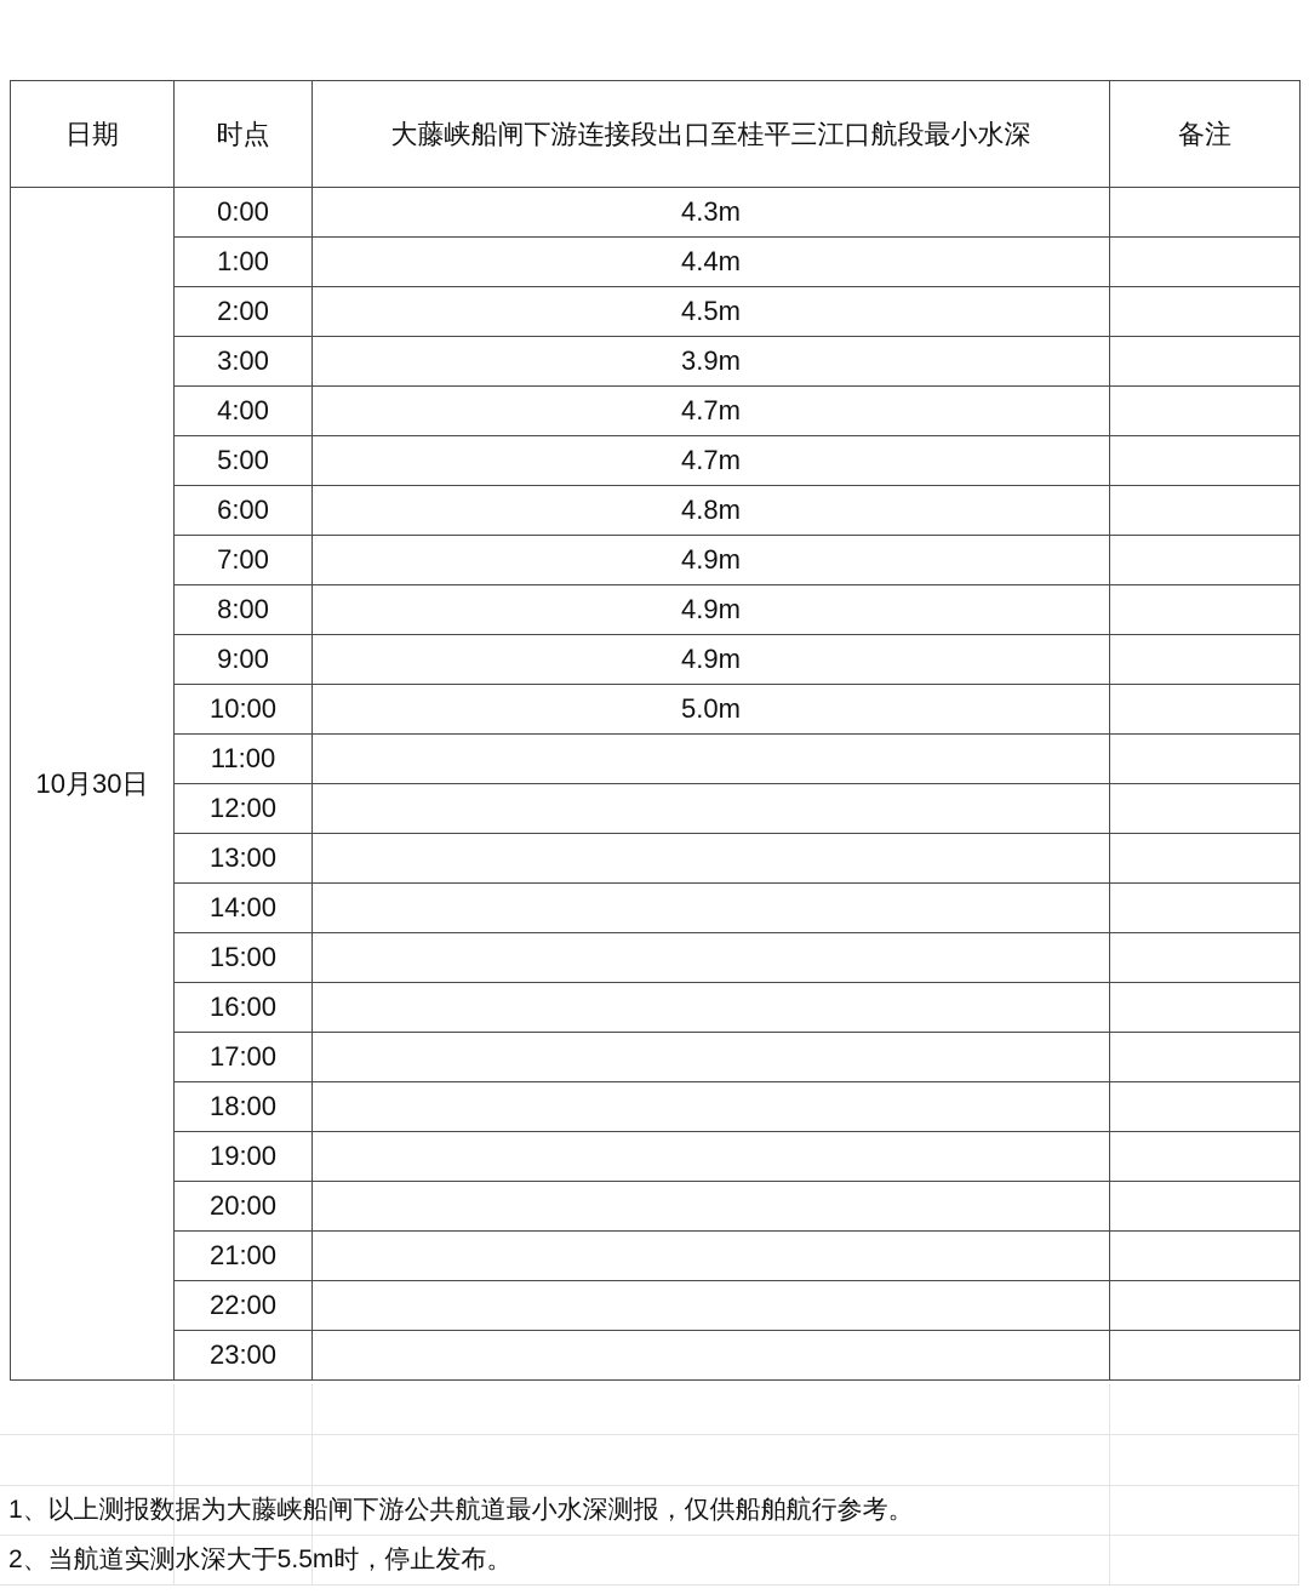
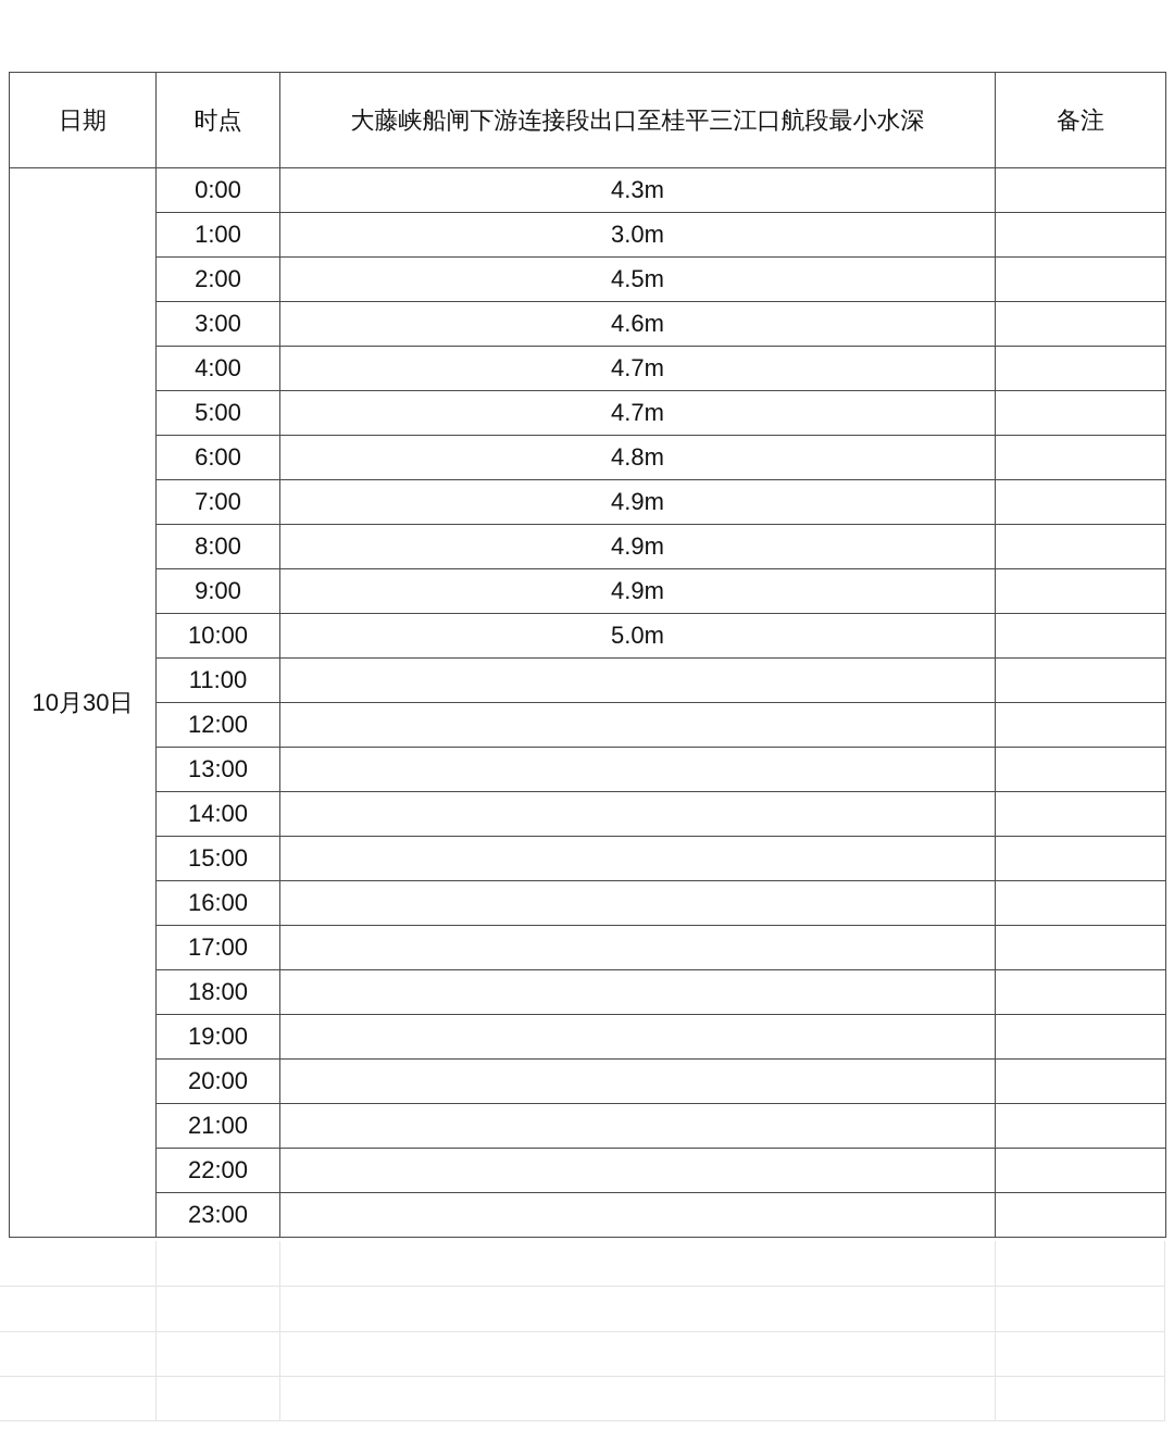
  日期	时点	大藤峡船闸下游连接段出口至桂平三江口航段最小水深	备注
  10月30日	0:00	4.3m
- 1:00	4.4m
+ 1:00	3.0m
  2:00	4.5m
- 3:00	3.9m
+ 3:00	4.6m
  4:00	4.7m
  5:00	4.7m
  6:00	4.8m
  7:00	4.9m
  8:00	4.9m
  9:00	4.9m
  10:00	5.0m
  11:00
  12:00
  13:00
  14:00
  15:00
  16:00
  17:00
  18:00
  19:00
  20:00
  21:00
  22:00
  23:00
- 1、以上测报数据为大藤峡船闸下游公共航道最小水深测报，仅供船舶航行参考。
- 2、当航道实测水深大于5.5m时，停止发布。
